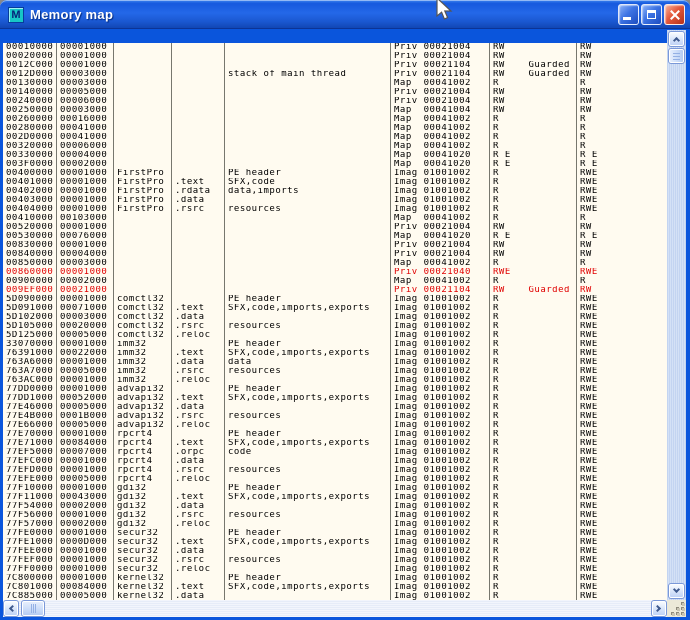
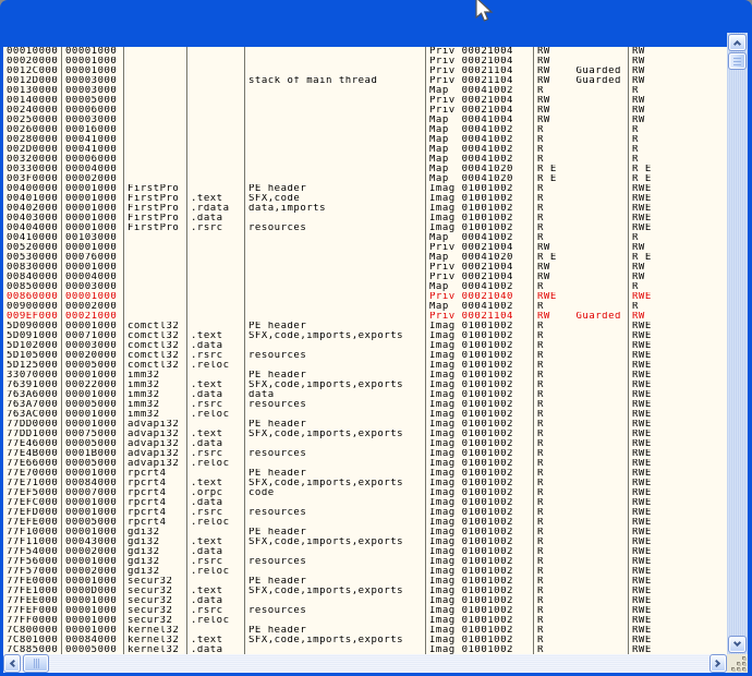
- M
- Memory map
  00010000
  00001000
  Priv 00021004
  RW
  RW
  00020000
  00001000
  Priv 00021004
  RW
  RW
  0012C000
  00001000
  Priv 00021104
  RW Guarded
  RW
  0012D000
  00003000
  stack of main thread
  Priv 00021104
  RW Guarded
  RW
  00130000
  00003000
  Map 00041002
  R
  R
  00140000
  00005000
  Priv 00021004
  RW
  RW
  00240000
  00006000
  Priv 00021004
  RW
  RW
  00250000
  00003000
  Map 00041004
  RW
  RW
  00260000
  00016000
  Map 00041002
  R
  R
  00280000
  00041000
  Map 00041002
  R
  R
  002D0000
  00041000
  Map 00041002
  R
  R
  00320000
  00006000
  Map 00041002
  R
  R
  00330000
  00004000
  Map 00041020
  R E
  R E
  003F0000
  00002000
  Map 00041020
  R E
  R E
  00400000
  00001000
  FirstPro
  PE header
  Imag 01001002
  R
  RWE
  00401000
  00001000
  FirstPro
  .text
  SFX,code
  Imag 01001002
  R
  RWE
  00402000
  00001000
  FirstPro
  .rdata
  data,imports
  Imag 01001002
  R
  RWE
  00403000
  00001000
  FirstPro
  .data
  Imag 01001002
  R
  RWE
  00404000
  00001000
  FirstPro
  .rsrc
  resources
  Imag 01001002
  R
  RWE
  00410000
  00103000
  Map 00041002
  R
  R
  00520000
  00001000
  Priv 00021004
  RW
  RW
  00530000
  00076000
  Map 00041020
  R E
  R E
  00830000
  00001000
  Priv 00021004
  RW
  RW
  00840000
  00004000
  Priv 00021004
  RW
  RW
  00850000
  00003000
  Map 00041002
  R
  R
  00860000
  00001000
  Priv 00021040
  RWE
  RWE
  00900000
  00002000
  Map 00041002
  R
  R
  009EF000
  00021000
  Priv 00021104
  RW Guarded
  RW
  5D090000
  00001000
  comctl32
  PE header
  Imag 01001002
  R
  RWE
  5D091000
  00071000
  comctl32
  .text
  SFX,code,imports,exports
  Imag 01001002
  R
  RWE
  5D102000
  00003000
  comctl32
  .data
  Imag 01001002
  R
  RWE
  5D105000
  00020000
  comctl32
  .rsrc
  resources
  Imag 01001002
  R
  RWE
  5D125000
  00005000
  comctl32
  .reloc
  Imag 01001002
  R
  RWE
  33070000
  00001000
  imm32
  PE header
  Imag 01001002
  R
  RWE
  76391000
  00022000
  imm32
  .text
  SFX,code,imports,exports
  Imag 01001002
  R
  RWE
  763A6000
  00001000
  imm32
  .data
  data
  Imag 01001002
  R
  RWE
  763A7000
  00005000
  imm32
  .rsrc
  resources
  Imag 01001002
  R
  RWE
  763AC000
  00001000
  imm32
  .reloc
  Imag 01001002
  R
  RWE
  77DD0000
  00001000
  advapi32
  PE header
  Imag 01001002
  R
  RWE
  77DD1000
- 00052000
+ 00075000
  advapi32
  .text
  SFX,code,imports,exports
  Imag 01001002
  R
  RWE
  77E46000
  00005000
  advapi32
  .data
  Imag 01001002
  R
  RWE
  77E4B000
  0001B000
  advapi32
  .rsrc
  resources
  Imag 01001002
  R
  RWE
  77E66000
  00005000
  advapi32
  .reloc
  Imag 01001002
  R
  RWE
  77E70000
  00001000
  rpcrt4
  PE header
  Imag 01001002
  R
  RWE
  77E71000
  00084000
  rpcrt4
  .text
  SFX,code,imports,exports
  Imag 01001002
  R
  RWE
  77EF5000
  00007000
  rpcrt4
  .orpc
  code
  Imag 01001002
  R
  RWE
  77EFC000
  00001000
  rpcrt4
  .data
  Imag 01001002
  R
  RWE
  77EFD000
  00001000
  rpcrt4
  .rsrc
  resources
  Imag 01001002
  R
  RWE
  77EFE000
  00005000
  rpcrt4
  .reloc
  Imag 01001002
  R
  RWE
  77F10000
  00001000
  gdi32
  PE header
  Imag 01001002
  R
  RWE
  77F11000
  00043000
  gdi32
  .text
  SFX,code,imports,exports
  Imag 01001002
  R
  RWE
  77F54000
  00002000
  gdi32
  .data
  Imag 01001002
  R
  RWE
  77F56000
  00001000
  gdi32
  .rsrc
  resources
  Imag 01001002
  R
  RWE
  77F57000
  00002000
  gdi32
  .reloc
  Imag 01001002
  R
  RWE
  77FE0000
  00001000
  secur32
  PE header
  Imag 01001002
  R
  RWE
  77FE1000
  0000D000
  secur32
  .text
  SFX,code,imports,exports
  Imag 01001002
  R
  RWE
  77FEE000
  00001000
  secur32
  .data
  Imag 01001002
  R
  RWE
  77FEF000
  00001000
  secur32
  .rsrc
  resources
  Imag 01001002
  R
  RWE
  77FF0000
  00001000
  secur32
  .reloc
  Imag 01001002
  R
  RWE
  7C800000
  00001000
  kernel32
  PE header
  Imag 01001002
  R
  RWE
  7C801000
  00084000
  kernel32
  .text
  SFX,code,imports,exports
  Imag 01001002
  R
  RWE
  7C885000
  00005000
  kernel32
  .data
  Imag 01001002
  R
  RWE
